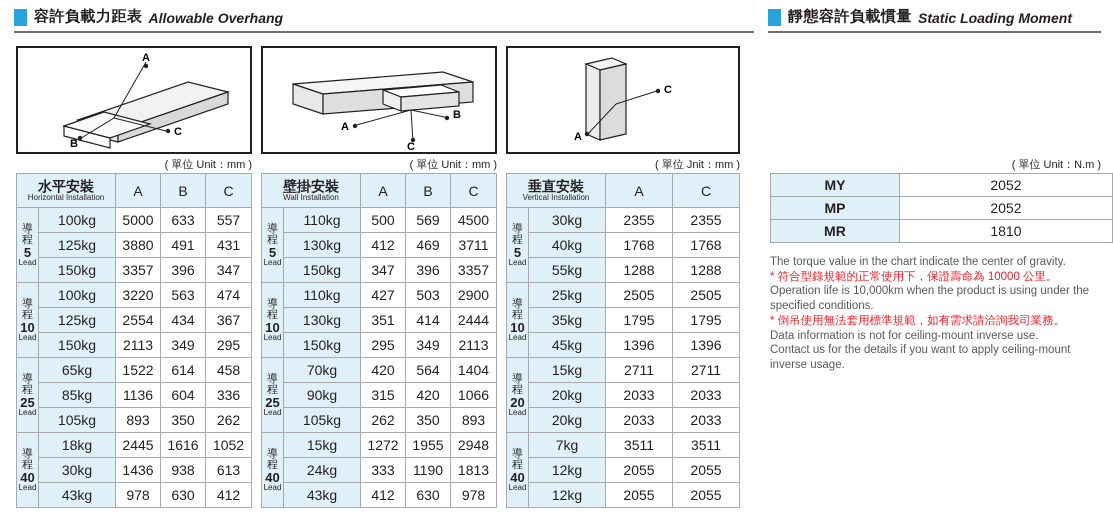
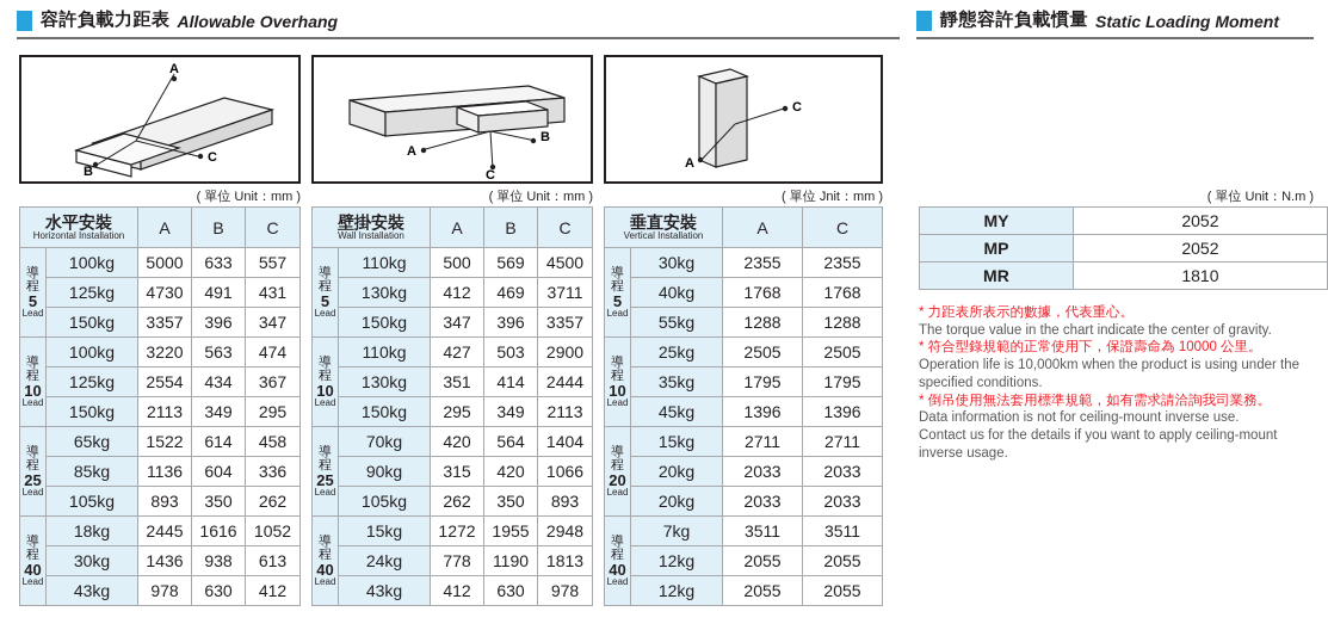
  容許負載力距表
  Allowable Overhang
  靜態容許負載慣量
  Static Loading Moment
  A
  B
  C
  ( 單位 Unit：mm )
  A
  B
  C
  ( 單位 Unit：mm )
  A
  C
  ( 單位 Jnit：mm )
  ( 單位 Unit：N.m )
  水平安裝Horizontal Installation	A	B	C
  導程5Lead	100kg	5000	633	557
- 125kg	3880	491	431
+ 125kg	4730	491	431
  150kg	3357	396	347
  導程10Lead	100kg	3220	563	474
  125kg	2554	434	367
  150kg	2113	349	295
  導程25Lead	65kg	1522	614	458
  85kg	1136	604	336
  105kg	893	350	262
  導程40Lead	18kg	2445	1616	1052
  30kg	1436	938	613
  43kg	978	630	412
  壁掛安裝Wall Installation	A	B	C
  導程5Lead	110kg	500	569	4500
  130kg	412	469	3711
  150kg	347	396	3357
  導程10Lead	110kg	427	503	2900
  130kg	351	414	2444
  150kg	295	349	2113
  導程25Lead	70kg	420	564	1404
  90kg	315	420	1066
  105kg	262	350	893
  導程40Lead	15kg	1272	1955	2948
- 24kg	333	1190	1813
+ 24kg	778	1190	1813
  43kg	412	630	978
  垂直安裝Vertical Installation	A	C
  導程5Lead	30kg	2355	2355
  40kg	1768	1768
  55kg	1288	1288
  導程10Lead	25kg	2505	2505
  35kg	1795	1795
  45kg	1396	1396
  導程20Lead	15kg	2711	2711
  20kg	2033	2033
  20kg	2033	2033
  導程40Lead	7kg	3511	3511
  12kg	2055	2055
  12kg	2055	2055
  MY	2052
  MP	2052
  MR	1810
+ * 力距表所表示的數據，代表重心。
  The torque value in the chart indicate the center of gravity.
  * 符合型錄規範的正常使用下，保證壽命為 10000 公里。
  Operation life is 10,000km when the product is using under the
  specified conditions.
  * 倒吊使用無法套用標準規範，如有需求請洽詢我司業務。
  Data information is not for ceiling-mount inverse use.
  Contact us for the details if you want to apply ceiling-mount
  inverse usage.
